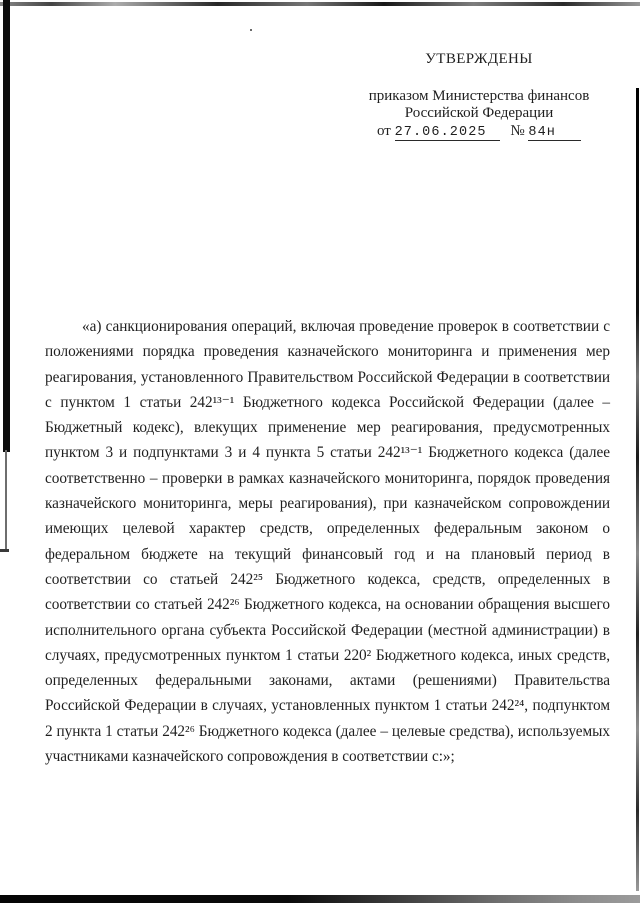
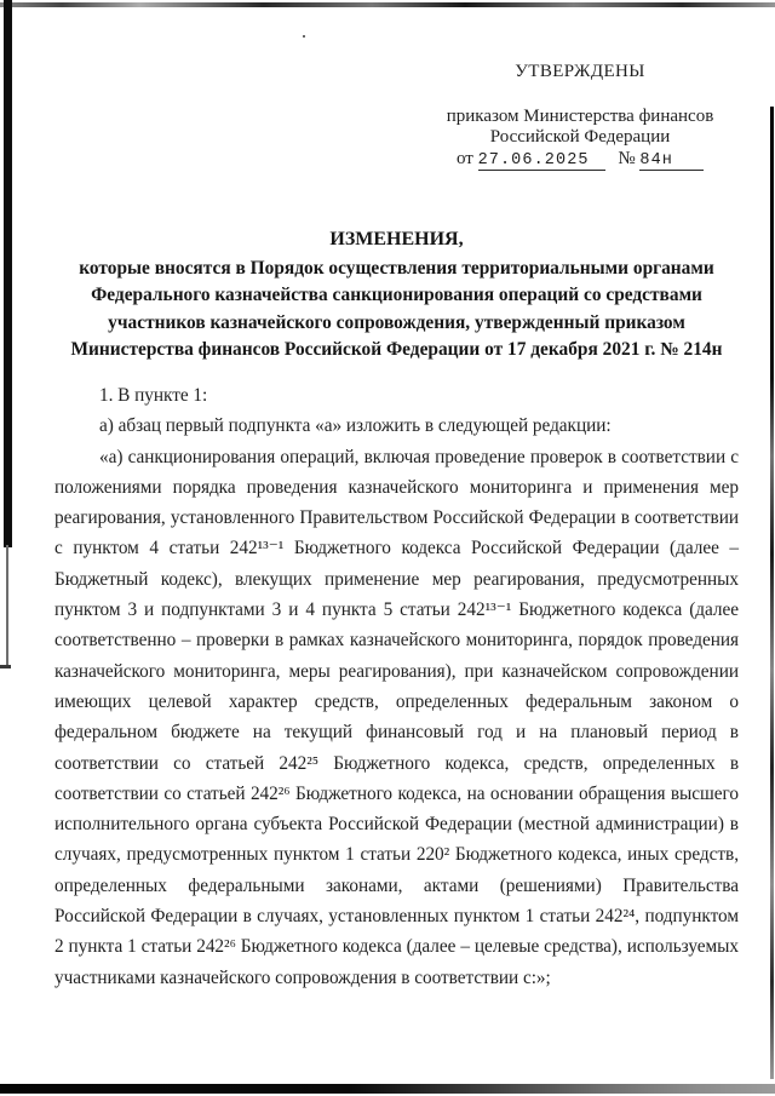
  УТВЕРЖДЕНЫ
  приказом Министерства финансов
  Российской Федерации
  от 27.06.2025 № 84н
+ ИЗМЕНЕНИЯ,
+ которые вносятся в Порядок осуществления территориальными органами Федерального казначейства санкционирования операций со средствами участников казначейского сопровождения, утвержденный приказом Министерства финансов Российской Федерации от 17 декабря 2021 г. № 214н
+ 1. В пункте 1:
+ а) абзац первый подпункта «а» изложить в следующей редакции:
- «а) санкционирования операций, включая проведение проверок в соответствии с положениями порядка проведения казначейского мониторинга и применения мер реагирования, установленного Правительством Российской Федерации в соответствии с пунктом 1 статьи 242¹³⁻¹ Бюджетного кодекса Российской Федерации (далее – Бюджетный кодекс), влекущих применение мер реагирования, предусмотренных пунктом 3 и подпунктами 3 и 4 пункта 5 статьи 242¹³⁻¹ Бюджетного кодекса (далее соответственно – проверки в рамках казначейского мониторинга, порядок проведения казначейского мониторинга, меры реагирования), при казначейском сопровождении имеющих целевой характер средств, определенных федеральным законом о федеральном бюджете на текущий финансовый год и на плановый период в соответствии со статьей 242²⁵ Бюджетного кодекса, средств, определенных в соответствии со статьей 242²⁶ Бюджетного кодекса, на основании обращения высшего исполнительного органа субъекта Российской Федерации (местной администрации) в случаях, предусмотренных пунктом 1 статьи 220² Бюджетного кодекса, иных средств, определенных федеральными законами, актами (решениями) Правительства Российской Федерации в случаях, установленных пунктом 1 статьи 242²⁴, подпунктом 2 пункта 1 статьи 242²⁶ Бюджетного кодекса (далее – целевые средства), используемых участниками казначейского сопровождения в соответствии с:»;
+ «а) санкционирования операций, включая проведение проверок в соответствии с положениями порядка проведения казначейского мониторинга и применения мер реагирования, установленного Правительством Российской Федерации в соответствии с пунктом 4 статьи 242¹³⁻¹ Бюджетного кодекса Российской Федерации (далее – Бюджетный кодекс), влекущих применение мер реагирования, предусмотренных пунктом 3 и подпунктами 3 и 4 пункта 5 статьи 242¹³⁻¹ Бюджетного кодекса (далее соответственно – проверки в рамках казначейского мониторинга, порядок проведения казначейского мониторинга, меры реагирования), при казначейском сопровождении имеющих целевой характер средств, определенных федеральным законом о федеральном бюджете на текущий финансовый год и на плановый период в соответствии со статьей 242²⁵ Бюджетного кодекса, средств, определенных в соответствии со статьей 242²⁶ Бюджетного кодекса, на основании обращения высшего исполнительного органа субъекта Российской Федерации (местной администрации) в случаях, предусмотренных пунктом 1 статьи 220² Бюджетного кодекса, иных средств, определенных федеральными законами, актами (решениями) Правительства Российской Федерации в случаях, установленных пунктом 1 статьи 242²⁴, подпунктом 2 пункта 1 статьи 242²⁶ Бюджетного кодекса (далее – целевые средства), используемых участниками казначейского сопровождения в соответствии с:»;
